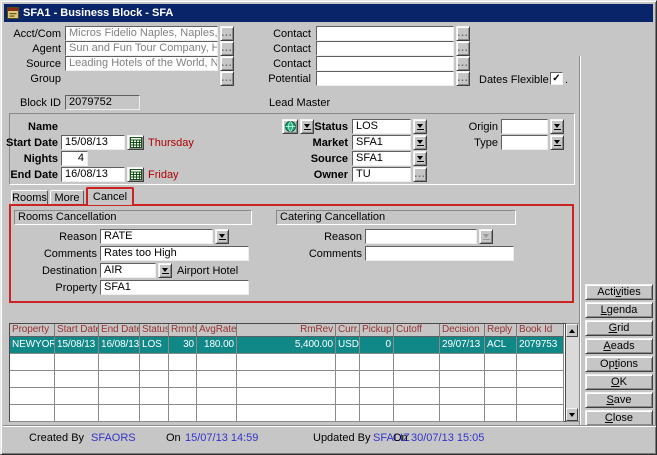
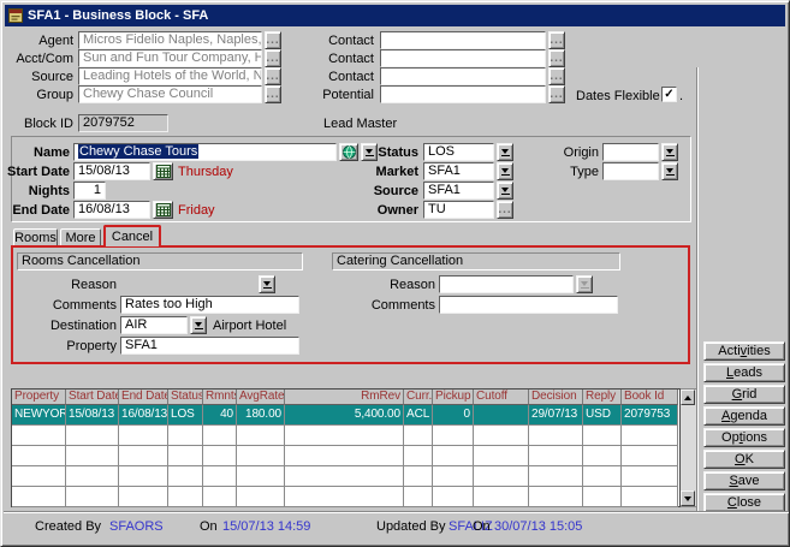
  SFA1 - Business Block - SFA
- Acct/Com
+ Agent
  Micros Fidelio Naples, Naples,
  ...
- Agent
+ Acct/Com
  Sun and Fun Tour Company, H
  ...
  Source
  Leading Hotels of the World, N
  ...
  Group
+ Chewy Chase Council
  ...
  Contact
  ...
  Contact
  ...
  Contact
  ...
  Potential
  ...
  Dates Flexible
  ✓
  .
  Block ID
  2079752
  Lead Master
  Name
+ Chewy Chase Tours
  Status
  LOS
  Origin
  Start Date
  15/08/13
  Thursday
  Market
  SFA1
  Type
  Nights
- 4
+ 1
  Source
  SFA1
  End Date
  16/08/13
  Friday
  Owner
  TU
  ...
  Rooms
  More
  Cancel
  Rooms Cancellation
  Catering Cancellation
  Reason
- RATE
  Comments
  Rates too High
  Destination
  AIR
  Airport Hotel
  Property
  SFA1
  Reason
  Comments
  Property
  Start Dat
  End Dat
  Status
  Rmnt
  AvgRate
  RmRev
  Curr.
  Pickup
  Cutoff
  Decision
  Reply
  Book Id
  NEWYOR
  15/08/13
  16/08/13
  LOS
- 30
+ 40
  180.00
  5,400.00
- USD
+ ACL
  0
  29/07/13
- ACL
+ USD
  2079753
  Activities
- Lgenda
+ Leads
  Grid
- Aeads
+ Agenda
  Options
  OK
  Save
  Close
  Created By
  SFAORS
  On
  15/07/13 14:59
  Updated By
  SFALIZ
  On
  30/07/13 15:05
